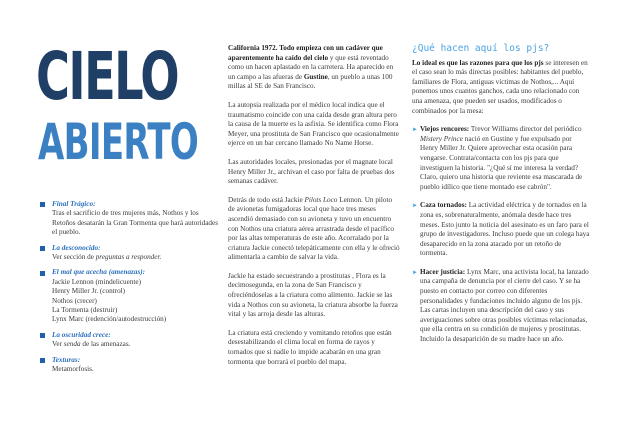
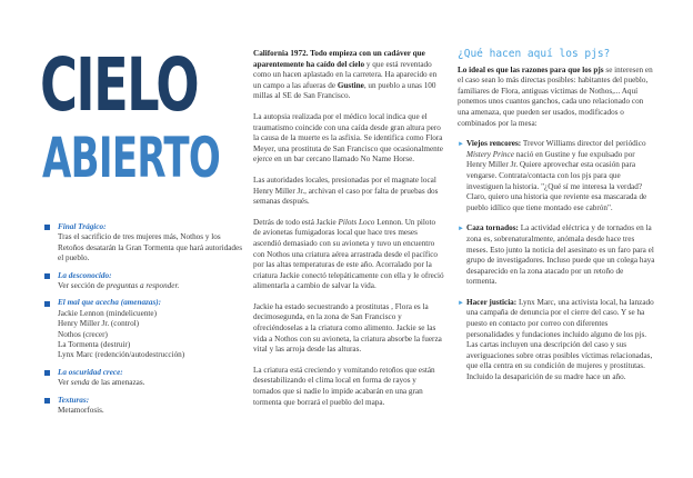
  CIELO
  ABIERTO
  Final Trágico:
  Tras el sacrificio de tres mujeres más, Nothos y los Retoños desatarán la Gran Tormenta que hará autoridades el pueblo.
  La desconocido:
  Ver sección de preguntas a responder.
  El mal que acecha (amenazas):
  Jackie Lennon (mindelicuente)
  Henry Miller Jr. (control)
  Nothos (crecer)
  La Tormenta (destruir)
  Lynx Marc (redención/autodestrucción)
  La oscuridad crece:
  Ver senda de las amenazas.
  Texturas:
  Metamorfosis.
  California 1972. Todo empieza con un cadáver que aparentemente ha caído del cielo y que está reventado como un hacen aplastado en la carretera. Ha aparecido en un campo a las afueras de Gustine, un pueblo a unas 100 millas al SE de San Francisco.
  La autopsia realizada por el médico local indica que el traumatismo coincide con una caída desde gran altura pero Meyer, una prostituta de San Francisco que ocasionalmente ejerce en un bar cercano llamado No Name Horse.
- Las autoridades locales, presionadas por el magnate local Henry Miller Jr., archivan el caso por falta de pruebas dos semanas cadáver.
+ Las autoridades locales, presionadas por el magnate local Henry Miller Jr., archivan el caso por falta de pruebas dos semanas después.
  Detrás de todo está Jackie Pilots Loco Lennon. Un piloto de avionetas fumigadoras local que hace tres meses ascendió demasiado con su avioneta y tuvo un encuentro con Nothos una criatura aérea arrastrada desde el pacífico por las altas temperaturas de este año. Acorralado por la criatura Jackie conectó telepáticamente con ella y le ofreció alimentarla a cambio de salvar la vida.
  Jackie ha estado secuestrando a prostitutas , Flora es la decimosegunda, en la zona de San Francisco y ofreciéndoselas a la criatura como alimento. Jackie se las vida a Nothos con su avioneta, la criatura absorbe la fuerza vital y las arroja desde las alturas.
  La criatura está creciendo y vomitando retoños que están desestabilizando el clima local en forma de rayos y tornados que si nadie lo impide acabarán en una gran tormenta que borrará el pueblo del mapa.
  ¿Qué hacen aquí los pjs?
  el caso sean lo más directas posibles: habitantes del pueblo, familiares de Flora, antiguas víctimas de Nothos,... Aquí ponemos unos cuantos ganchos, cada uno relacionado con una amenaza, que pueden ser usados, modificados o combinados por la mesa:
  Mistery Prince nació en Gustine y fue expulsado por Henry Miller Jr. Quiere aprovechar esta ocasión para vengarse. Contrata/contacta con los pjs para que investiguen la historia. "¿Qué sí me interesa la verdad? Claro, quiero una historia que reviente esa mascarada de pueblo idílico que tiene montado ese cabrón".
  Caza tornados: La actividad eléctrica y de tornados en la zona es, sobrenaturalmente, anómala desde hace tres meses. Esto junto la noticia del asesinato es un faro para el grupo de investigadores. Incluso puede que un colega haya desaparecido en la zona atacado por un retoño de tormenta.
  Hacer justicia: Lynx Marc, una activista local, ha lanzado una campaña de denuncia por el cierre del caso. Y se ha puesto en contacto por correo con diferentes personalidades y fundaciones incluido alguno de los pjs. Las cartas incluyen una descripción del caso y sus averiguaciones sobre otras posibles víctimas relacionadas, que ella centra en su condición de mujeres y prostitutas. Incluido la desaparición de su madre hace un año.
